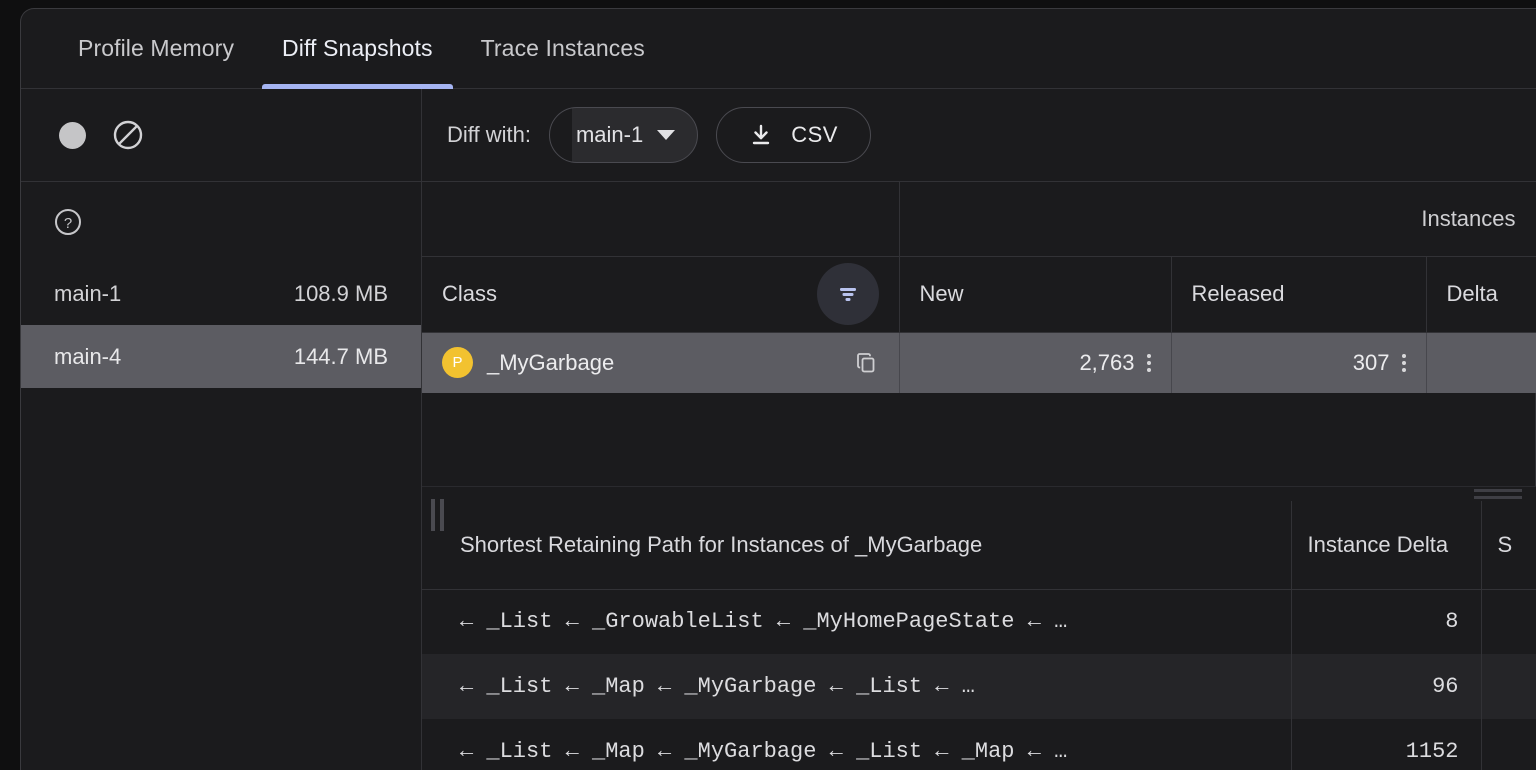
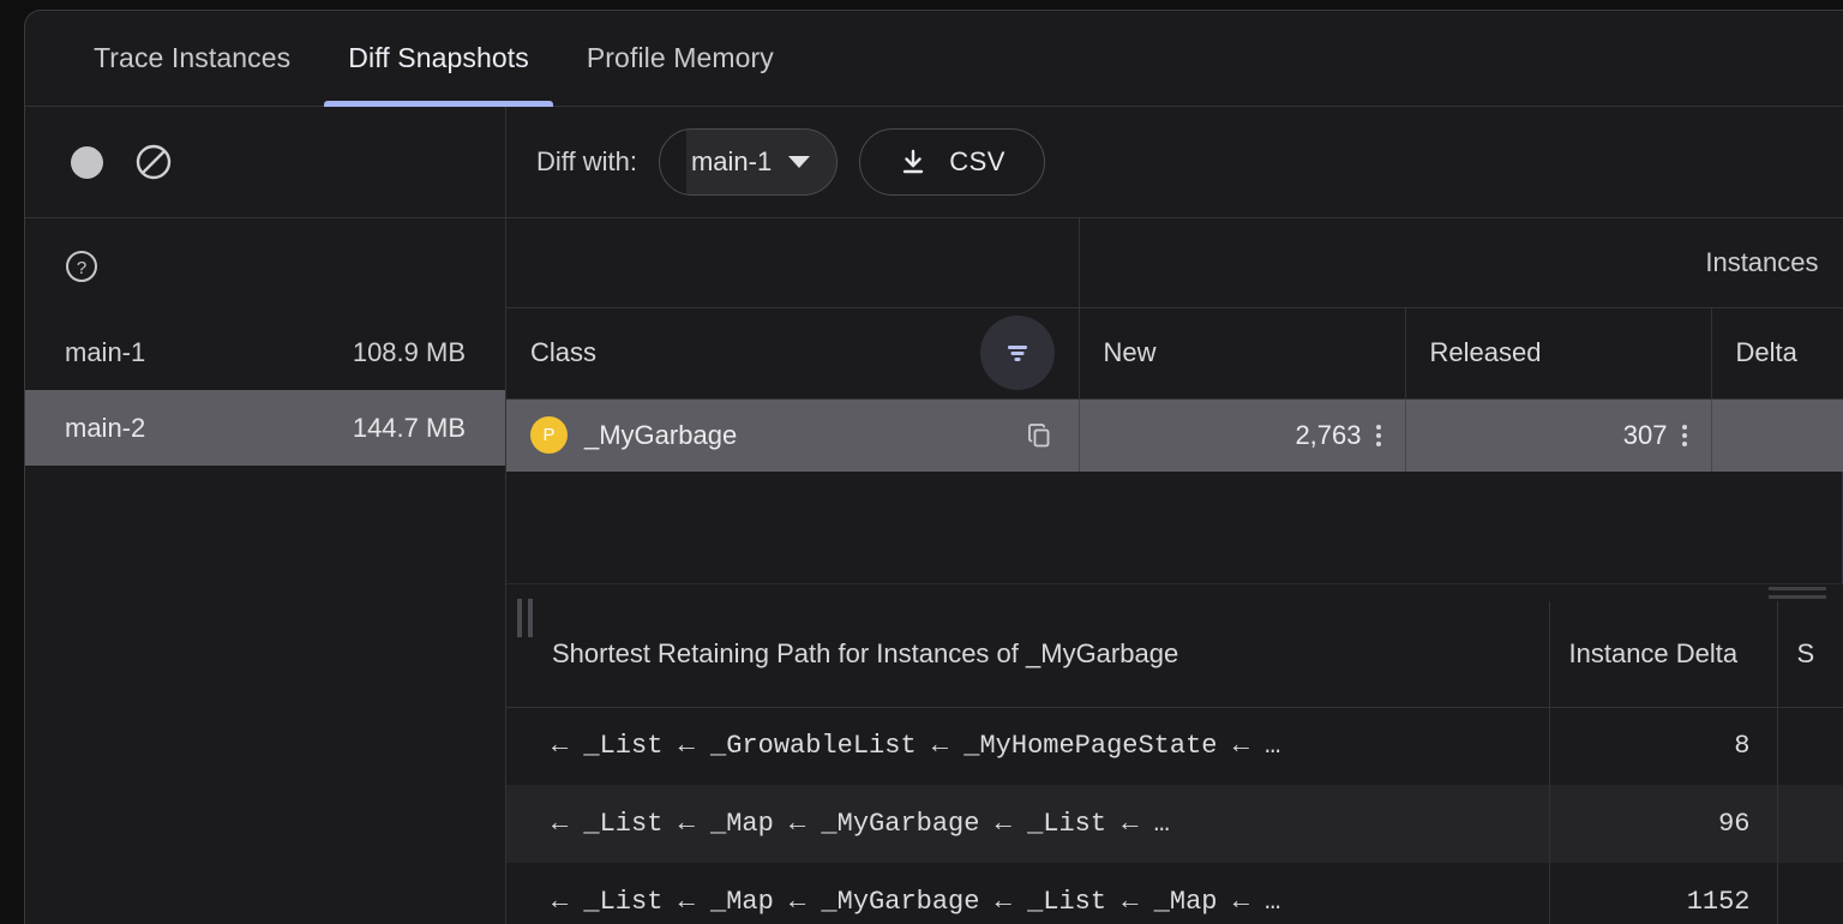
- Profile Memory
+ Trace Instances
  Diff Snapshots
- Trace Instances
+ Profile Memory
  ?
  main-1
  108.9 MB
- main-4
+ main-2
  144.7 MB
  Diff with:
  main-1
  CSV
  	Instances
  Class	New	Released	Delta
  P _MyGarbage	2,763	307
  Shortest Retaining Path for Instances of _MyGarbage	Instance Delta	S
  ← _List ← _GrowableList ← _MyHomePageState ← …	8
  ← _List ← _Map ← _MyGarbage ← _List ← …	96
  ← _List ← _Map ← _MyGarbage ← _List ← _Map ← …	1152
